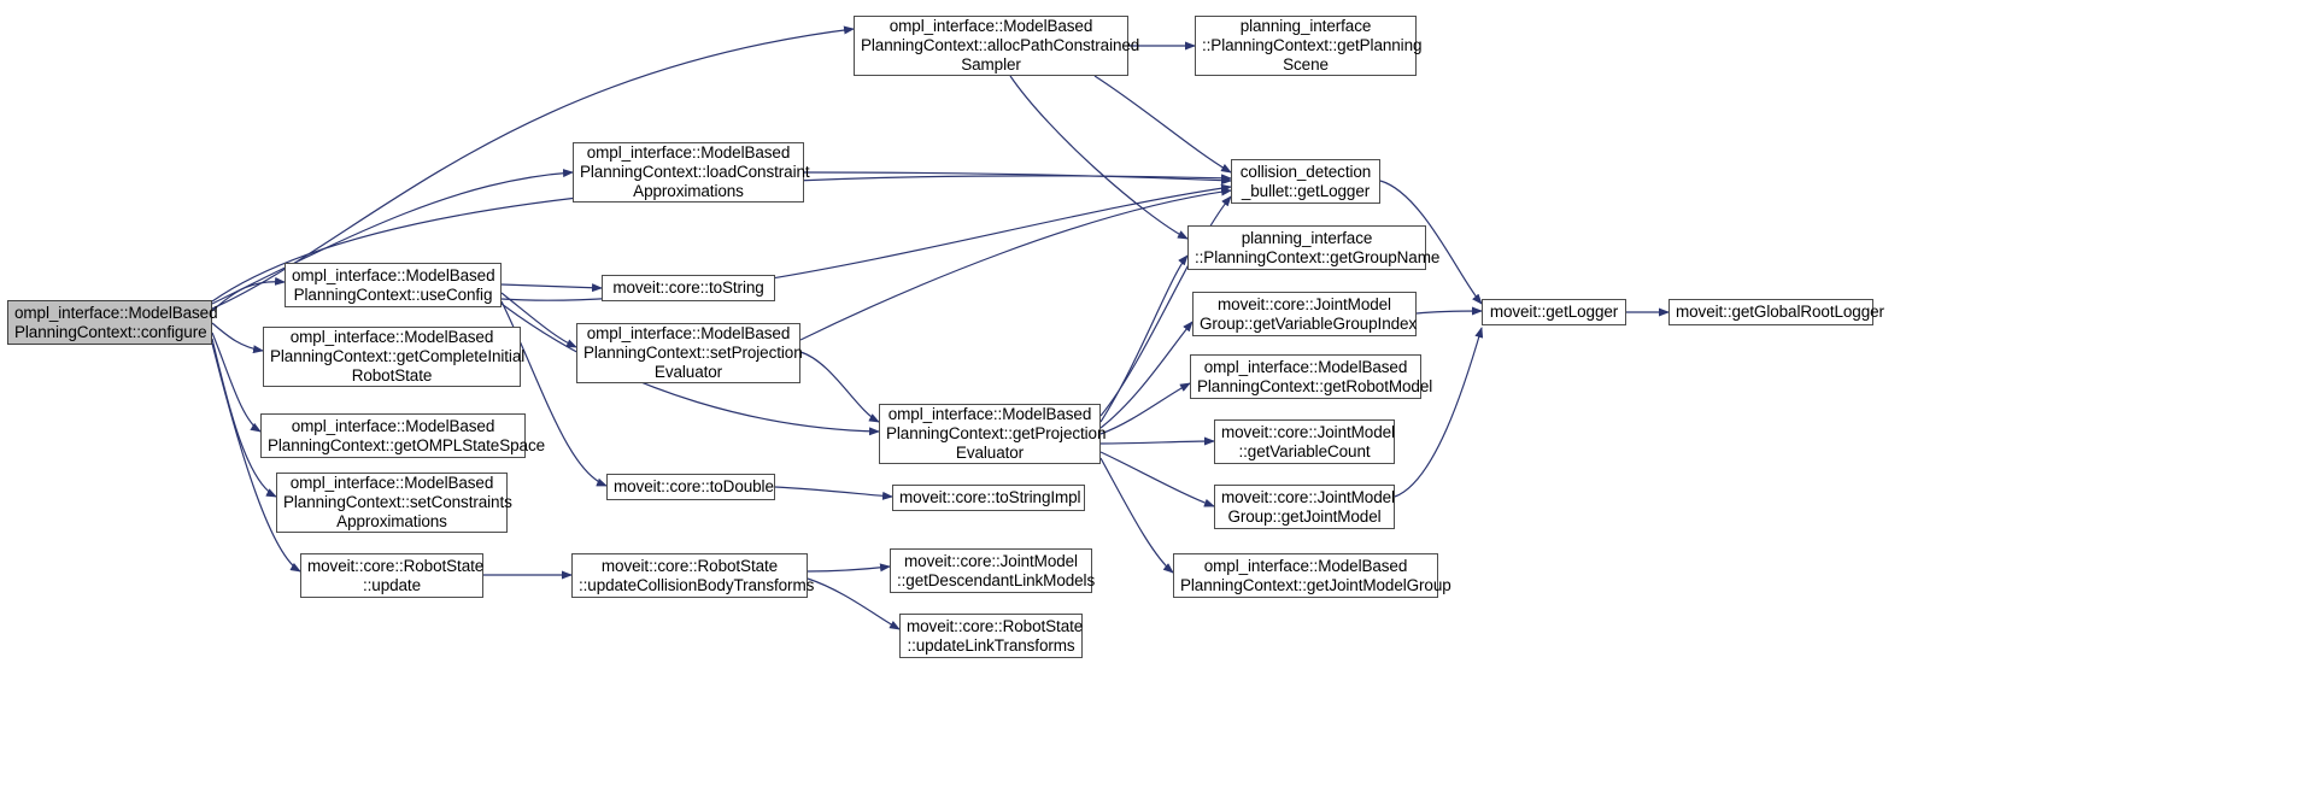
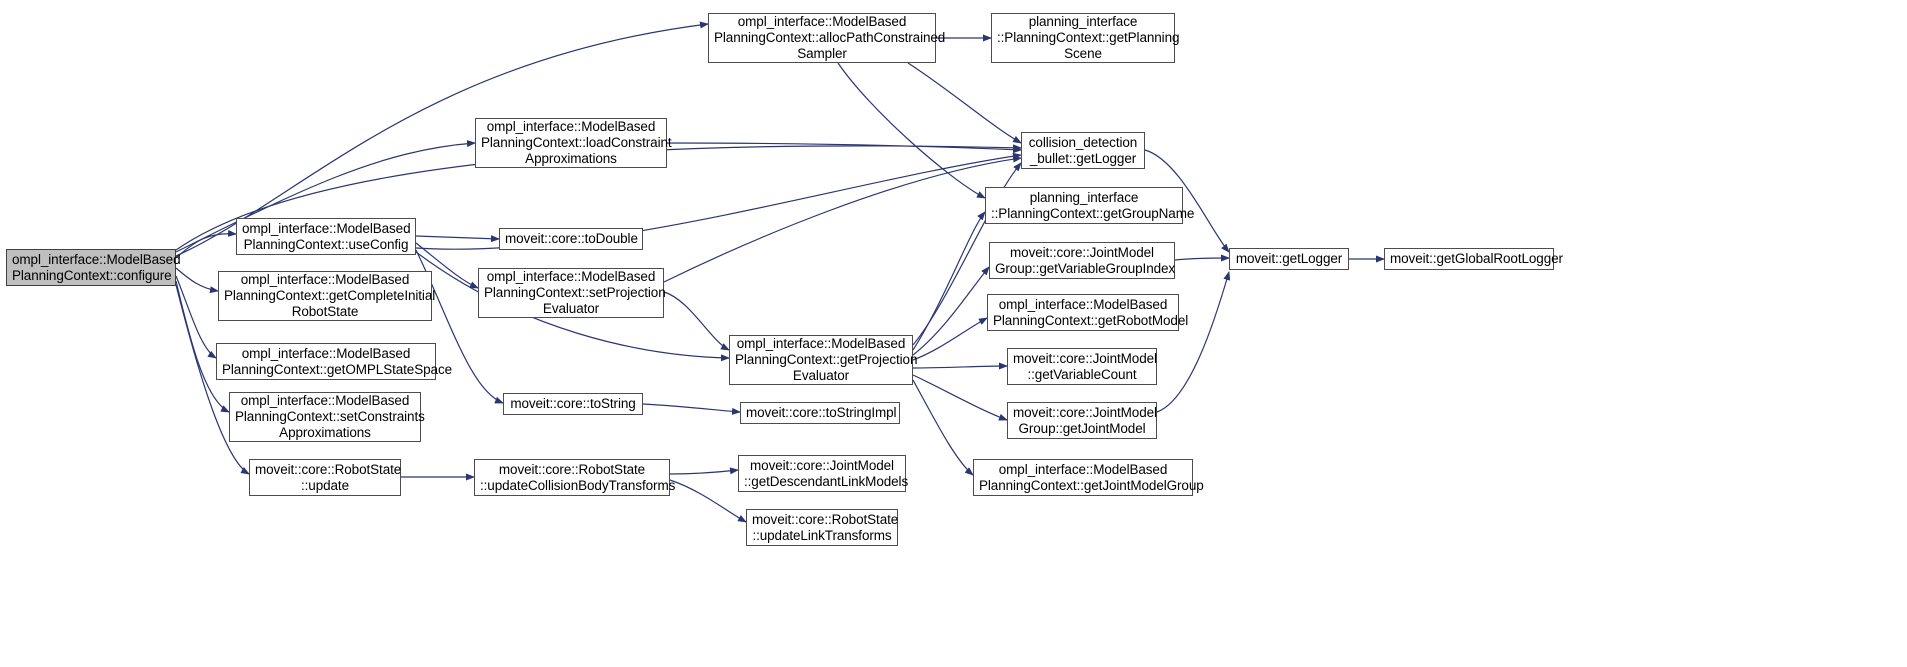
  ompl_interface::ModelBased
  PlanningContext::configure
  ompl_interface::ModelBased
  PlanningContext::allocPathConstrained
  Sampler
  planning_interface
  ::PlanningContext::getPlanning
  Scene
  ompl_interface::ModelBased
  PlanningContext::loadConstraint
  Approximations
  collision_detection
  _bullet::getLogger
  planning_interface
  ::PlanningContext::getGroupName
  ompl_interface::ModelBased
  PlanningContext::useConfig
- moveit::core::toString
+ moveit::core::toDouble
  moveit::core::JointModel
  Group::getVariableGroupIndex
  moveit::getLogger
  moveit::getGlobalRootLogger
  ompl_interface::ModelBased
  PlanningContext::getCompleteInitial
  RobotState
  ompl_interface::ModelBased
  PlanningContext::setProjection
  Evaluator
  ompl_interface::ModelBased
  PlanningContext::getRobotModel
  ompl_interface::ModelBased
  PlanningContext::getOMPLStateSpace
  ompl_interface::ModelBased
  PlanningContext::getProjection
  Evaluator
  moveit::core::JointModel
  ::getVariableCount
- moveit::core::toDouble
+ moveit::core::toString
  ompl_interface::ModelBased
  PlanningContext::setConstraints
  Approximations
  moveit::core::toStringImpl
  moveit::core::JointModel
  Group::getJointModel
  ompl_interface::ModelBased
  PlanningContext::getJointModelGroup
  moveit::core::RobotState
  ::update
  moveit::core::RobotState
  ::updateCollisionBodyTransforms
  moveit::core::JointModel
  ::getDescendantLinkModels
  moveit::core::RobotState
  ::updateLinkTransforms
